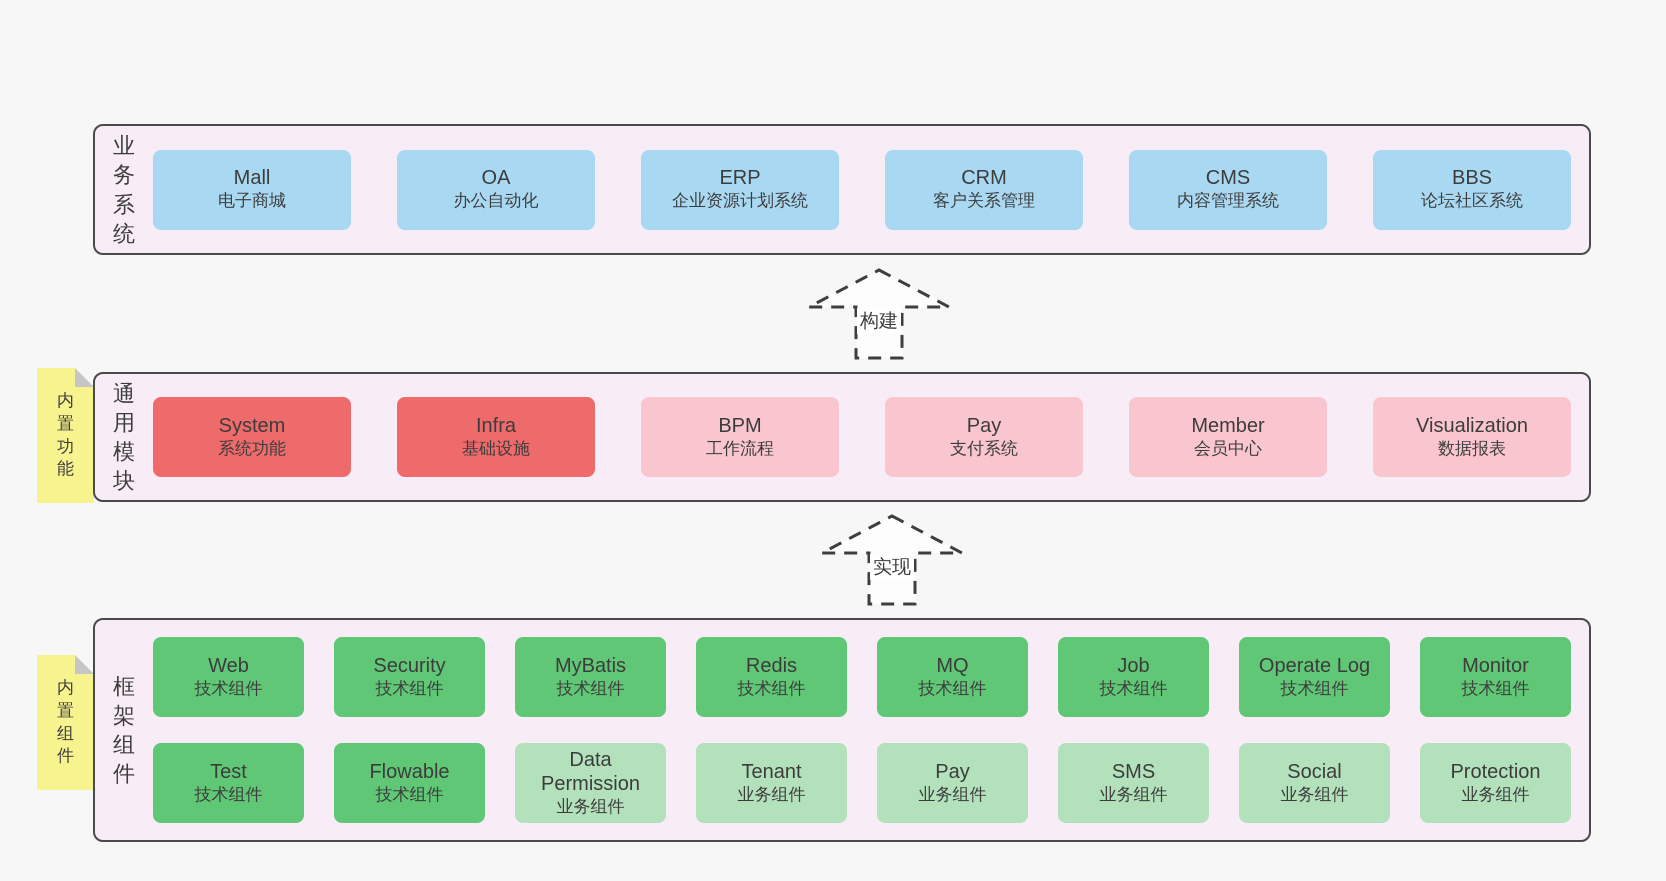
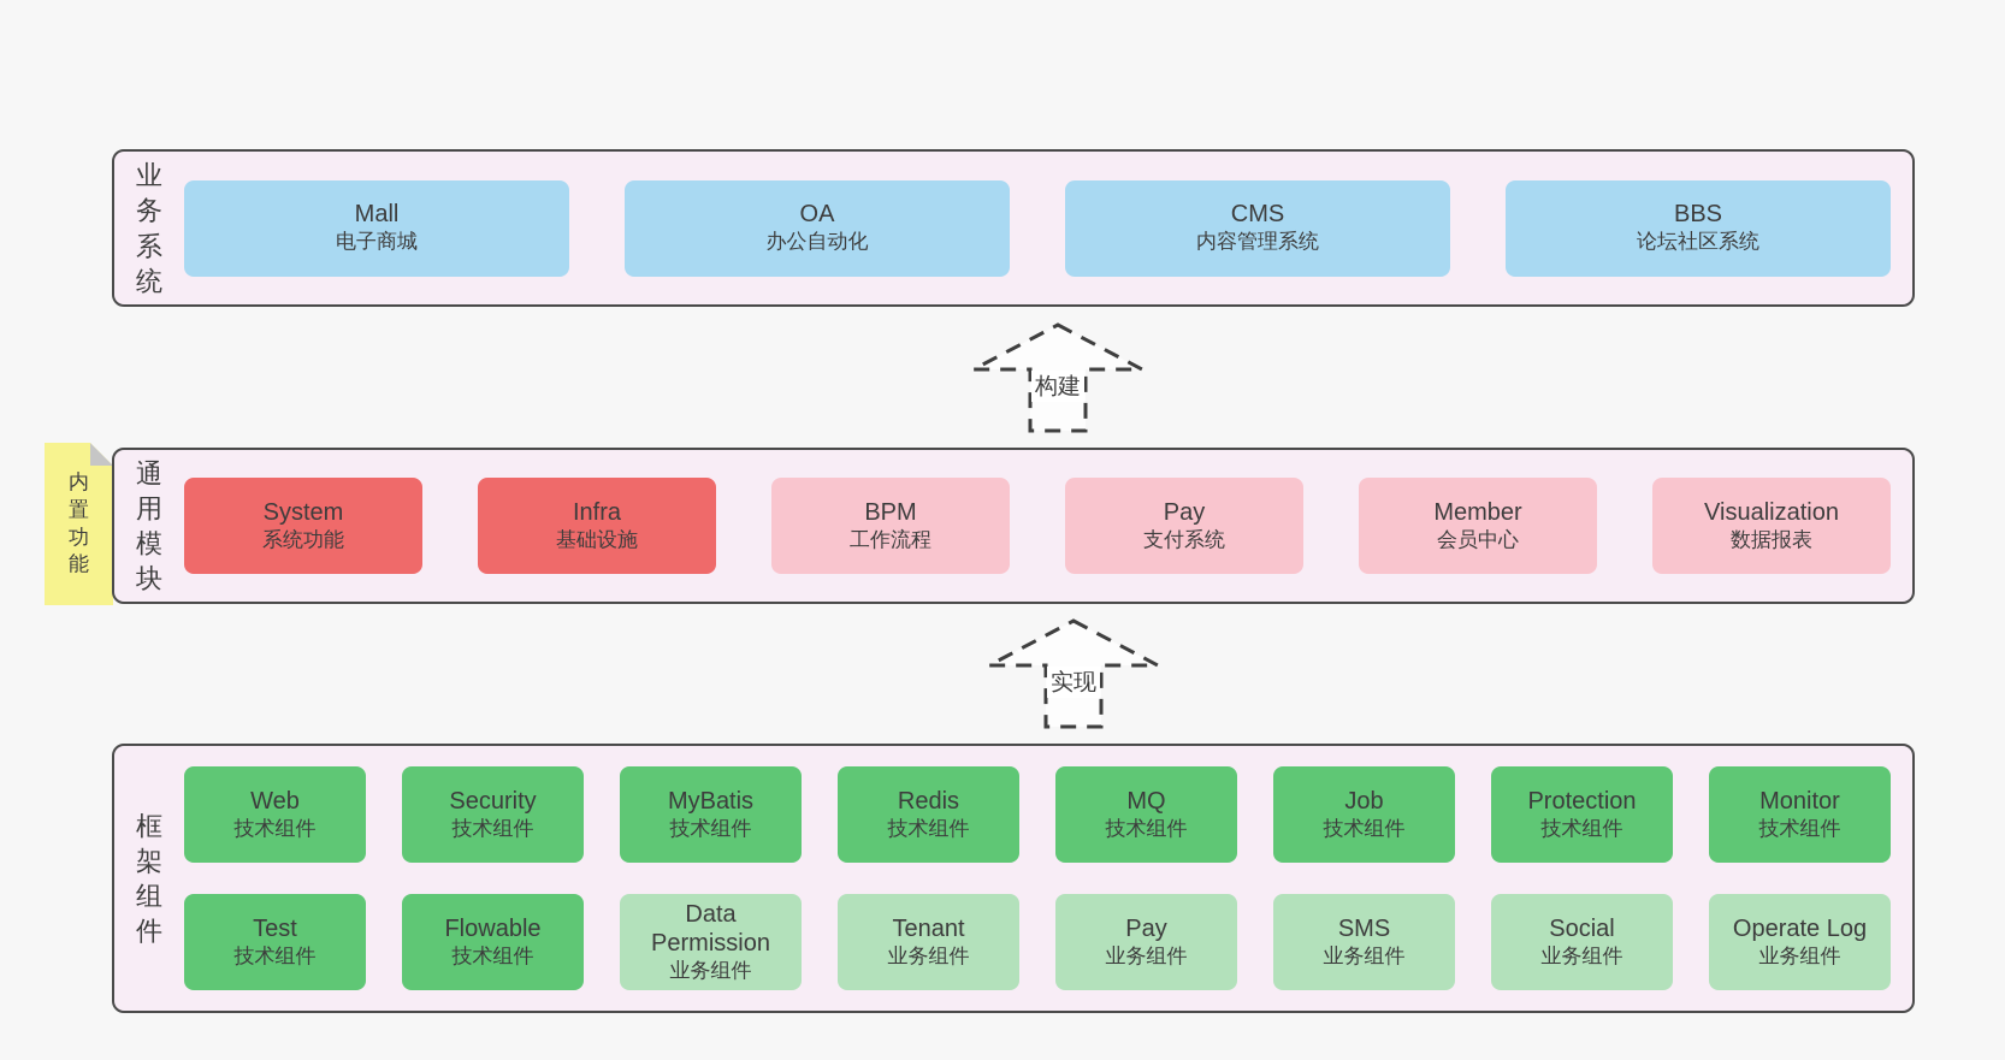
  业务系统
  Mall
  电子商城
  OA
  办公自动化
- ERP
- 企业资源计划系统
- CRM
- 客户关系管理
  CMS
  内容管理系统
  BBS
  论坛社区系统
  构建
  内置功能
  通用模块
  System
  系统功能
  Infra
  基础设施
  BPM
  工作流程
  Pay
  支付系统
  Member
  会员中心
  Visualization
  数据报表
  实现
- 内置组件
  框架组件
  Web
  技术组件
  Security
  技术组件
  MyBatis
  技术组件
  Redis
  技术组件
  MQ
  技术组件
  Job
  技术组件
- Operate Log
+ Protection
  技术组件
  Monitor
  技术组件
  Test
  技术组件
  Flowable
  技术组件
  Data Permission
  业务组件
  Tenant
  业务组件
  Pay
  业务组件
  SMS
  业务组件
  Social
  业务组件
- Protection
+ Operate Log
  业务组件
